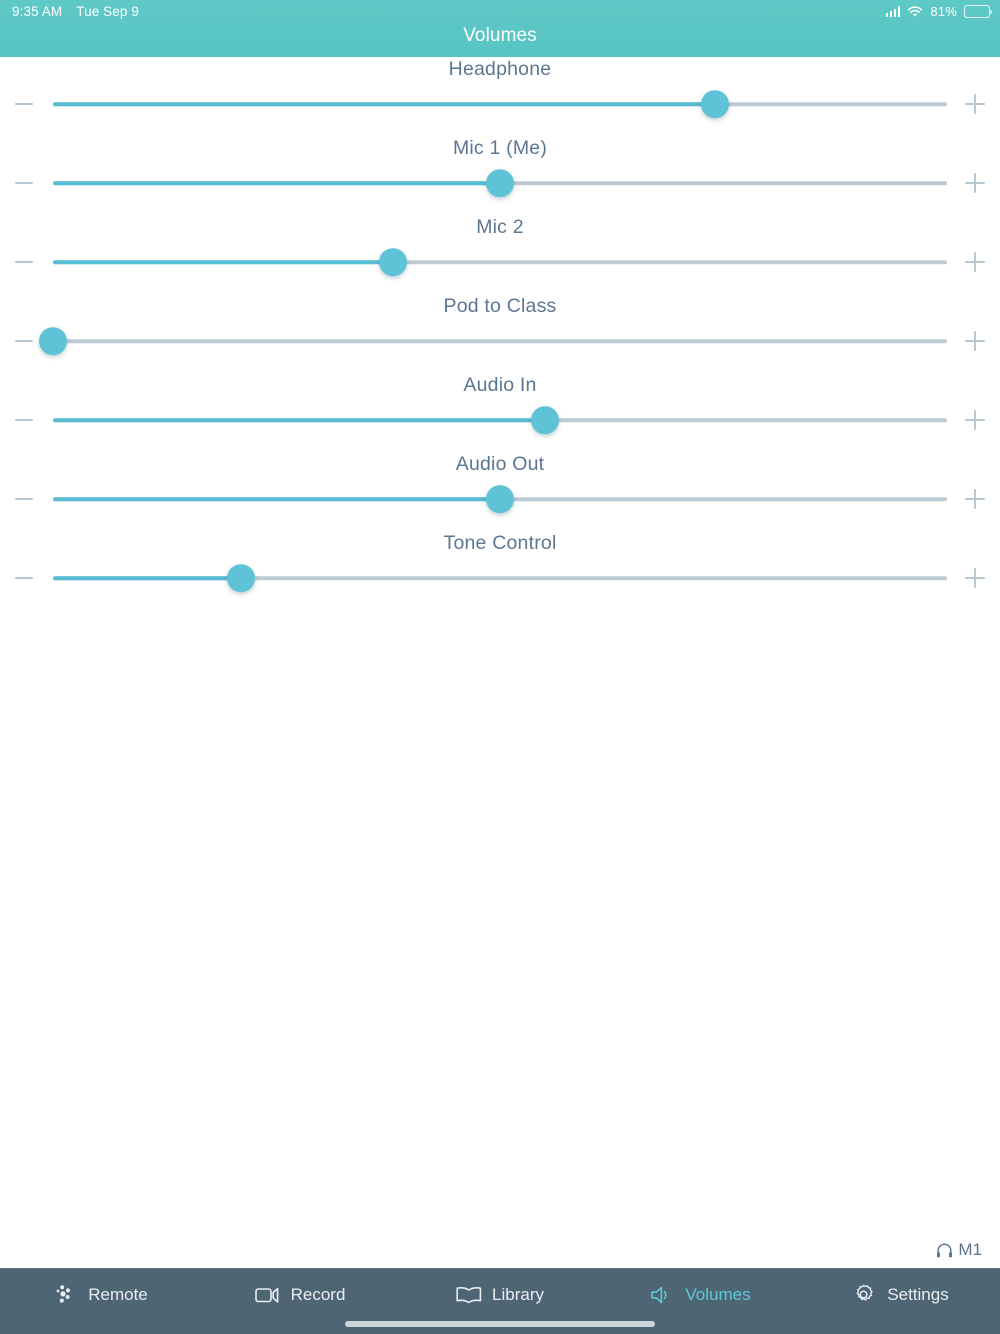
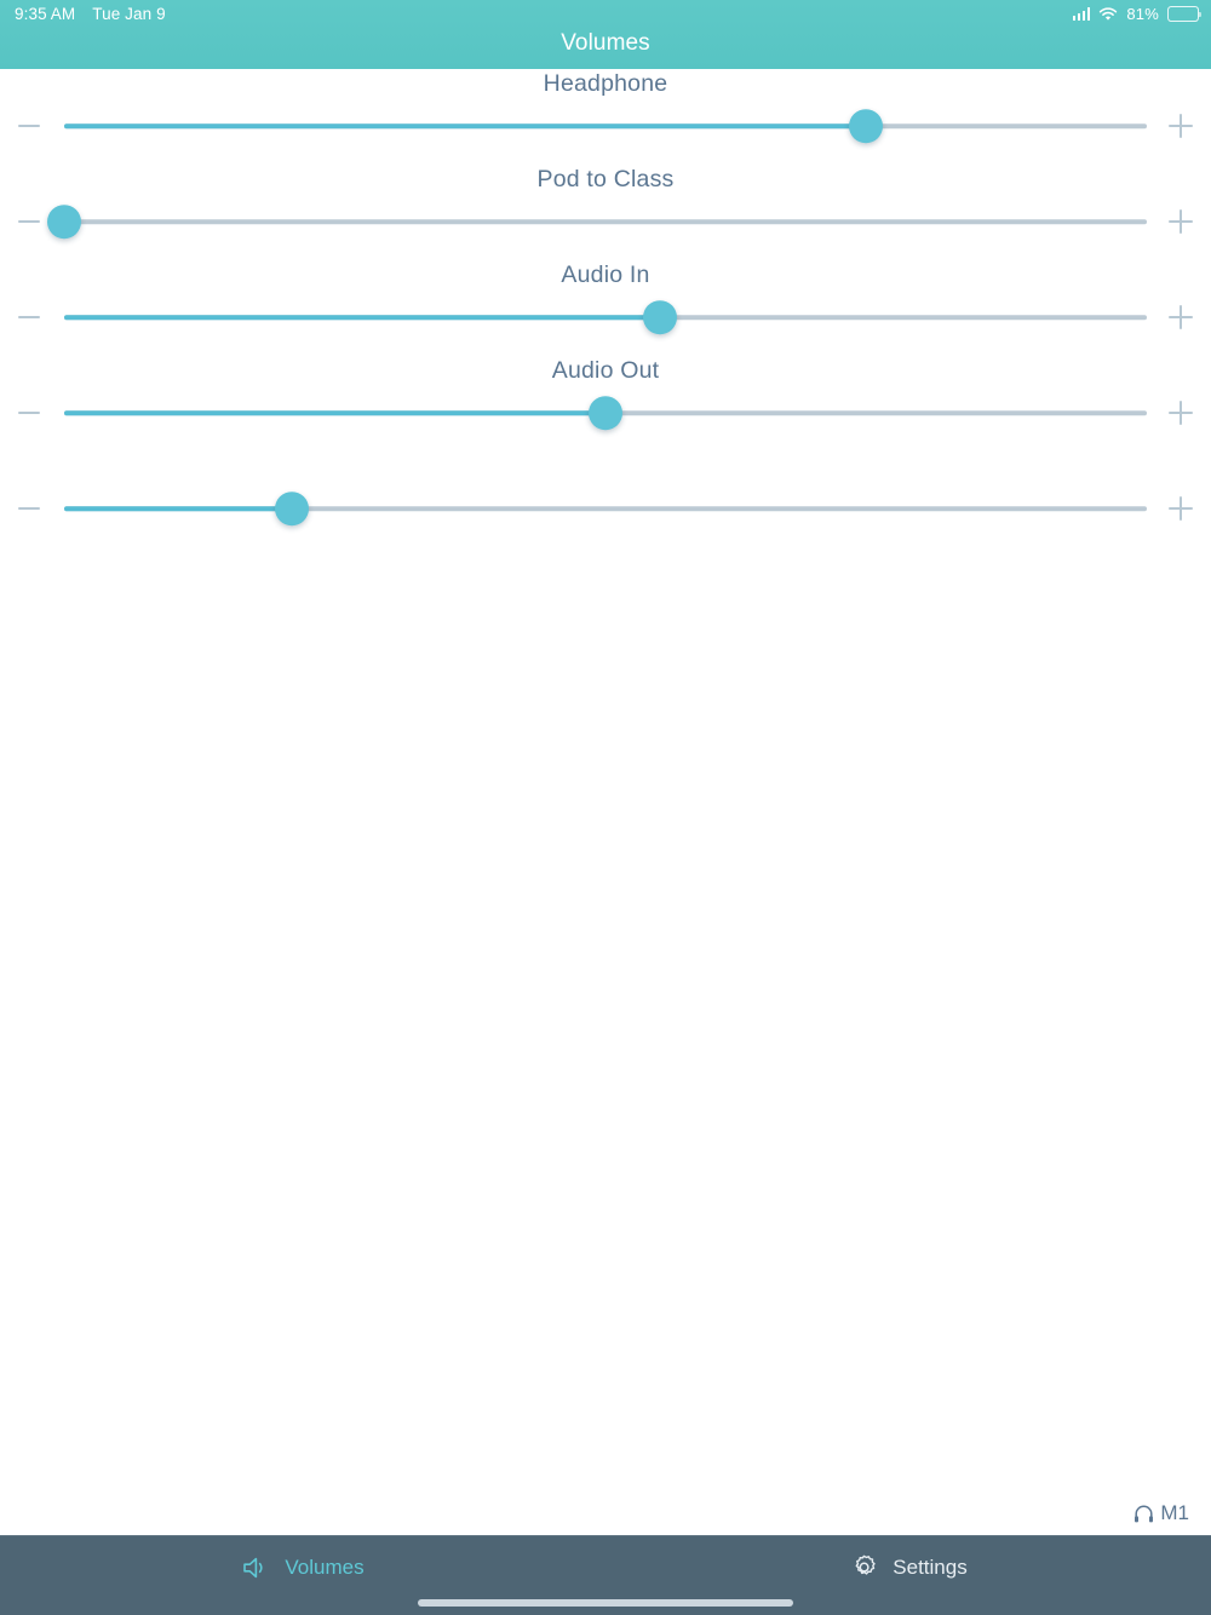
  9:35 AM
- Tue Sep 9
+ Tue Jan 9
  81%
  Volumes
  Headphone
- Mic 1 (Me)
- Mic 2
  Pod to Class
  Audio In
  Audio Out
- Tone Control
  M1
- Remote
- Record
- Library
  Volumes
  Settings
